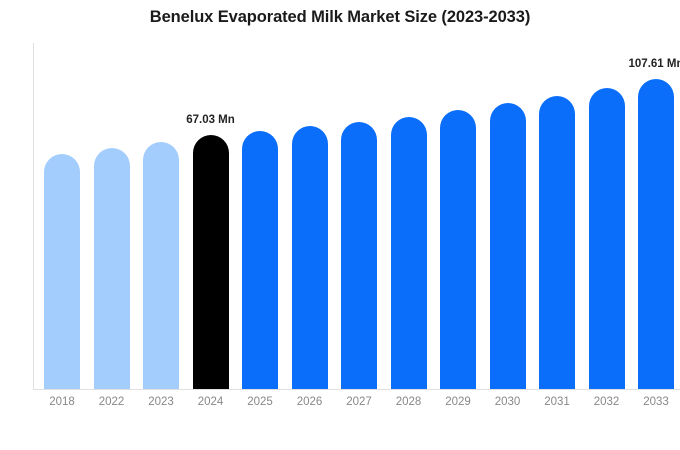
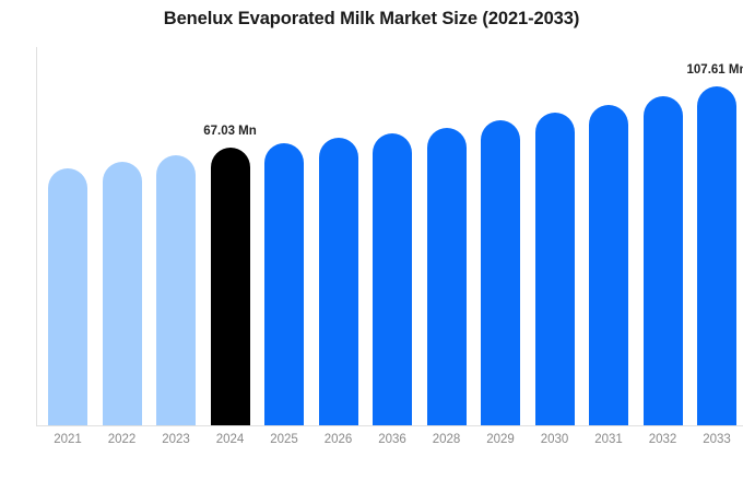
- Benelux Evaporated Milk Market Size (2023-2033)
+ Benelux Evaporated Milk Market Size (2021-2033)
- 2018
+ 2021
  2022
  2023
  2024
  2025
  2026
- 2027
+ 2036
  2028
  2029
  2030
  2031
  2032
  2033
  67.03 Mn
  107.61 M
